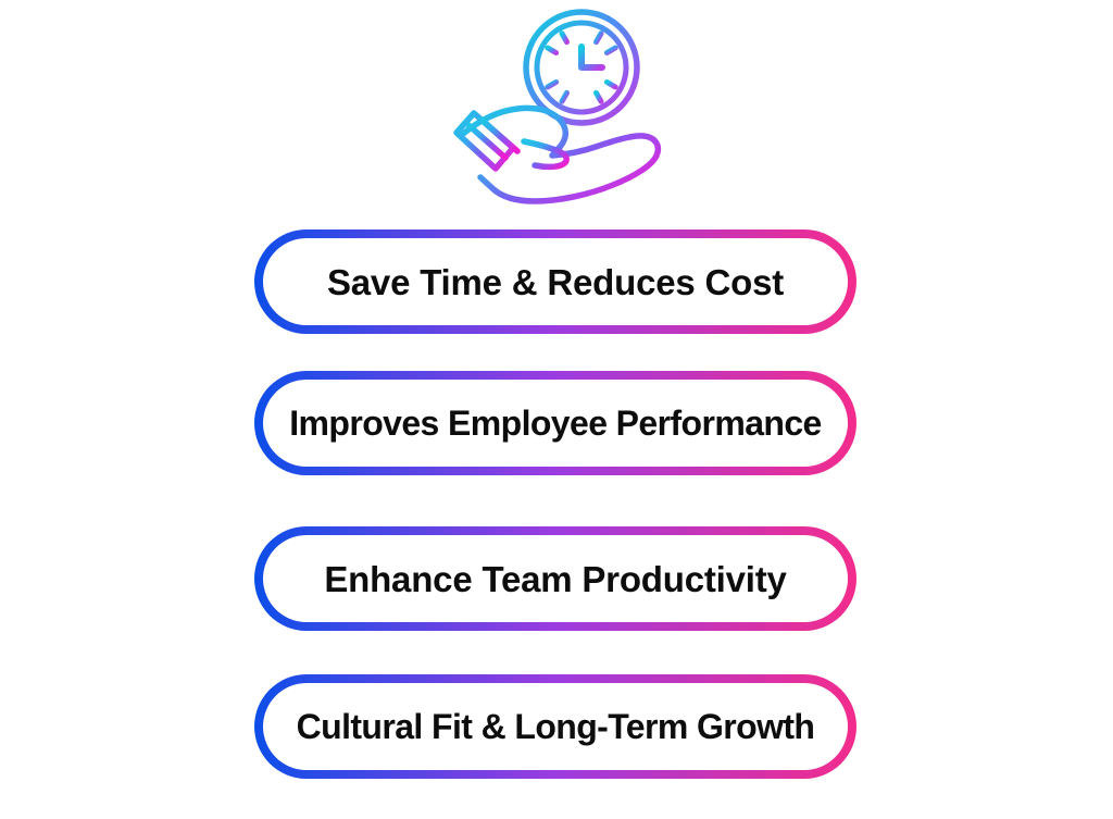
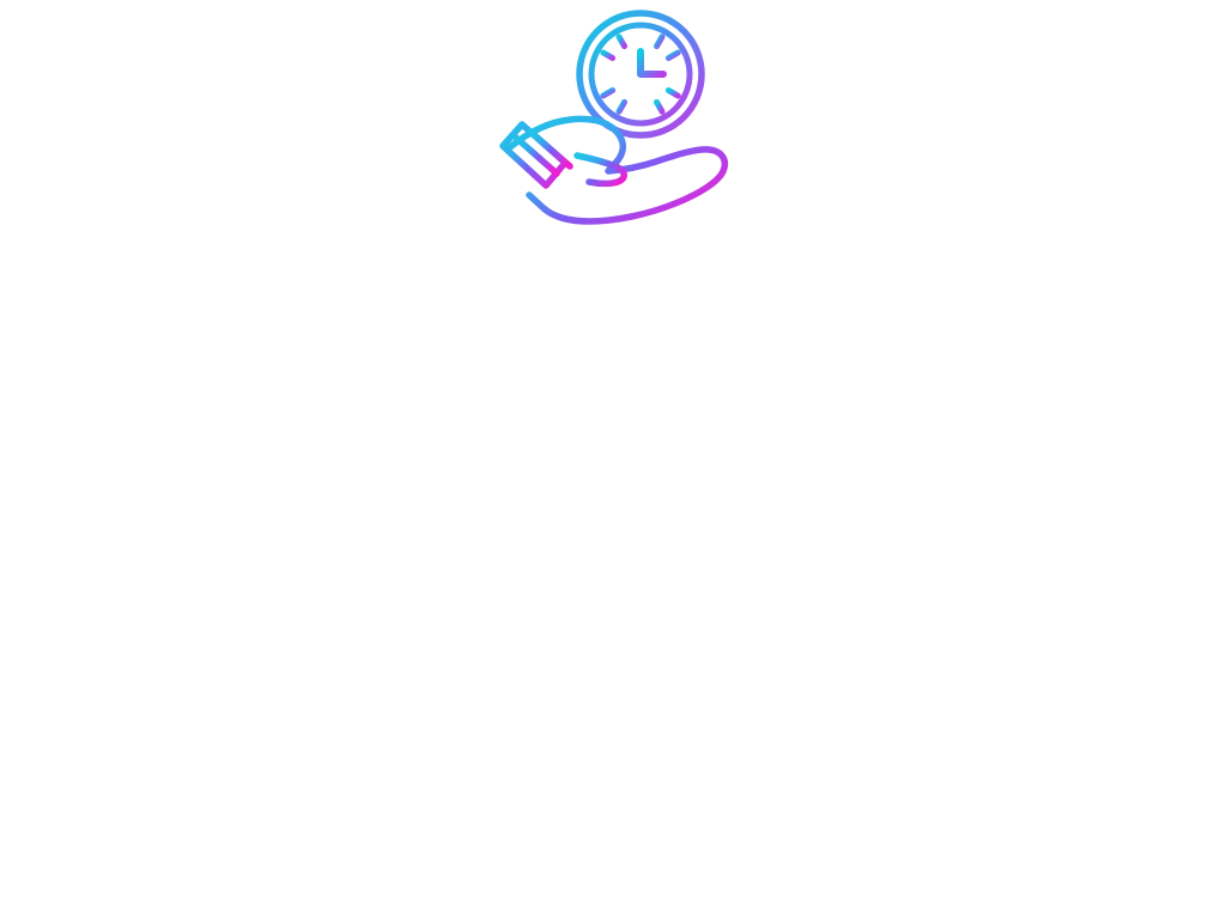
- Save Time & Reduces Cost
- Improves Employee Performance
- Enhance Team Productivity
- Cultural Fit & Long-Term Growth
